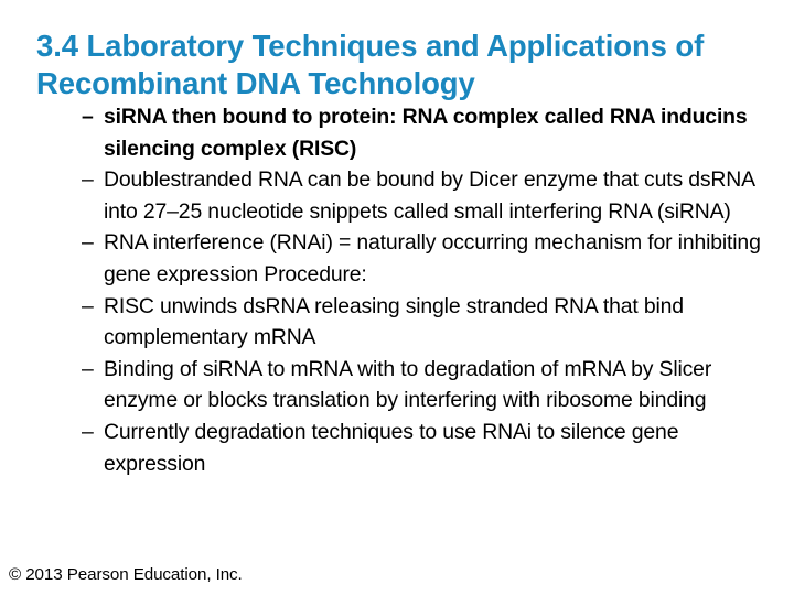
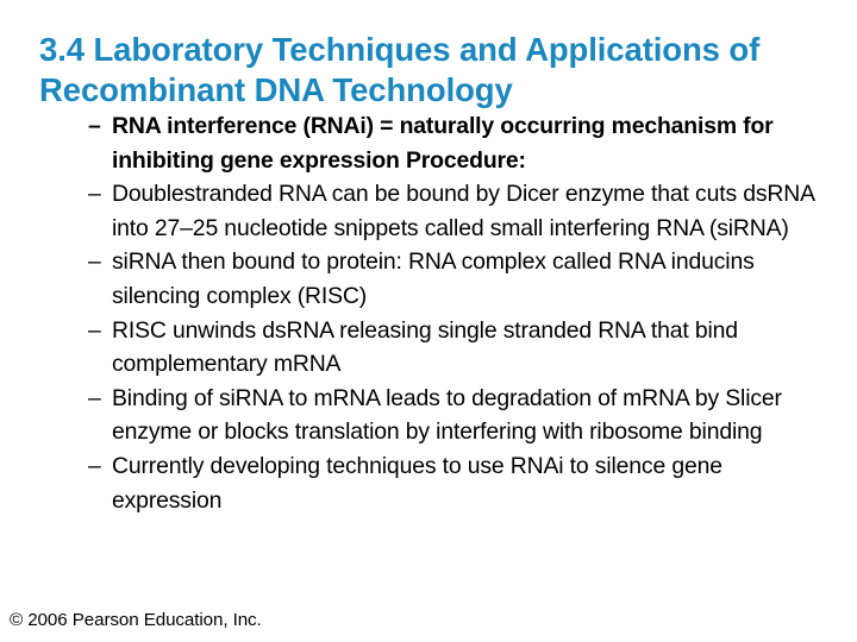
  3.4 Laboratory Techniques and Applications of Recombinant DNA Technology
  –
- siRNA then bound to protein: RNA complex called RNA inducins silencing complex (RISC)
+ RNA interference (RNAi) = naturally occurring mechanism for inhibiting gene expression Procedure:
  –
  Doublestranded RNA can be bound by Dicer enzyme that cuts dsRNA into 27–25 nucleotide snippets called small interfering RNA (siRNA)
  –
- RNA interference (RNAi) = naturally occurring mechanism for inhibiting gene expression Procedure:
+ siRNA then bound to protein: RNA complex called RNA inducins silencing complex (RISC)
  –
  RISC unwinds dsRNA releasing single stranded RNA that bind complementary mRNA
  –
- Binding of siRNA to mRNA with to degradation of mRNA by Slicer enzyme or blocks translation by interfering with ribosome binding
+ Binding of siRNA to mRNA leads to degradation of mRNA by Slicer enzyme or blocks translation by interfering with ribosome binding
  –
- Currently degradation techniques to use RNAi to silence gene expression
+ Currently developing techniques to use RNAi to silence gene expression
- © 2013 Pearson Education, Inc.
+ © 2006 Pearson Education, Inc.
